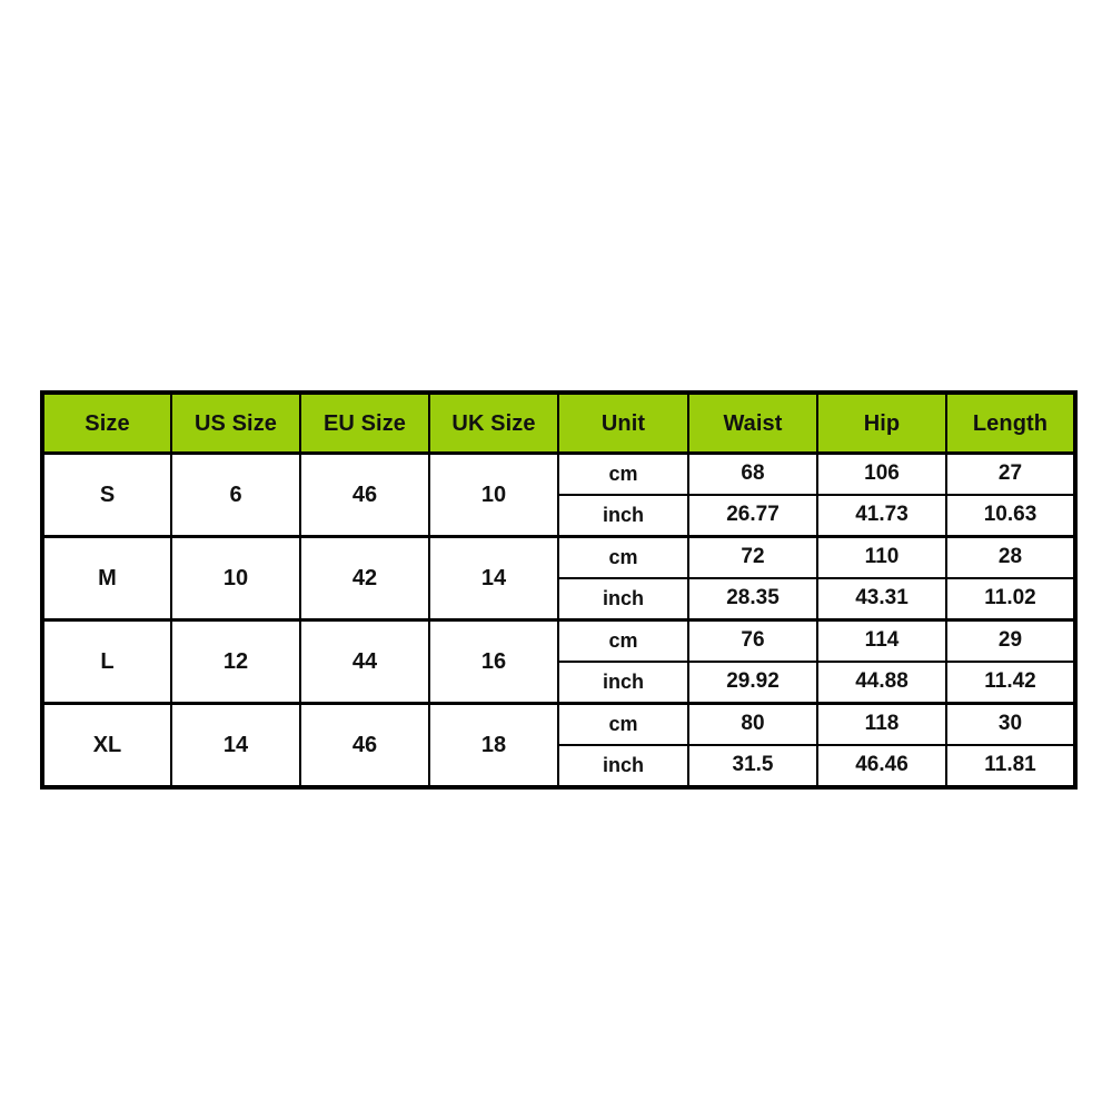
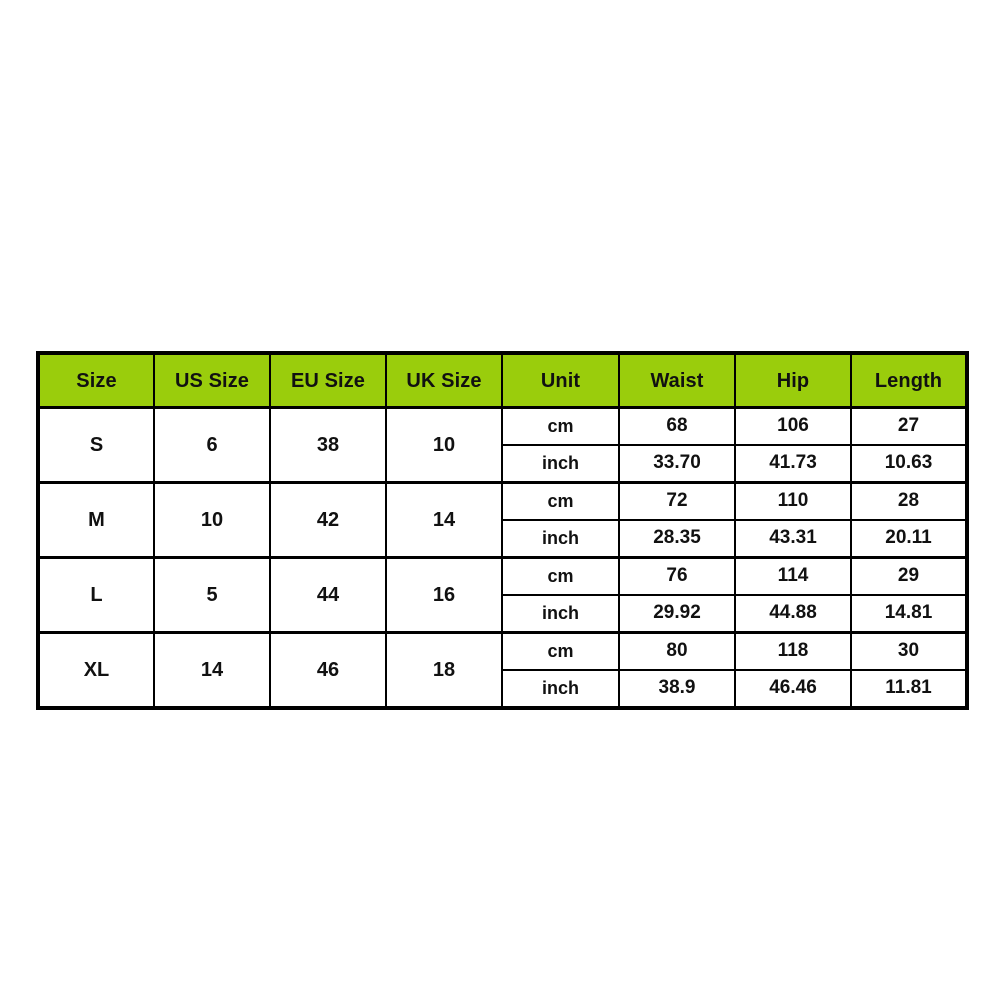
  Size	US Size	EU Size	UK Size	Unit	Waist	Hip	Length
- S	6	46	10	cm	68	106	27
+ S	6	38	10	cm	68	106	27
- inch	26.77	41.73	10.63
+ inch	33.70	41.73	10.63
  M	10	42	14	cm	72	110	28
- inch	28.35	43.31	11.02
+ inch	28.35	43.31	20.11
- L	12	44	16	cm	76	114	29
+ L	5	44	16	cm	76	114	29
- inch	29.92	44.88	11.42
+ inch	29.92	44.88	14.81
  XL	14	46	18	cm	80	118	30
- inch	31.5	46.46	11.81
+ inch	38.9	46.46	11.81
